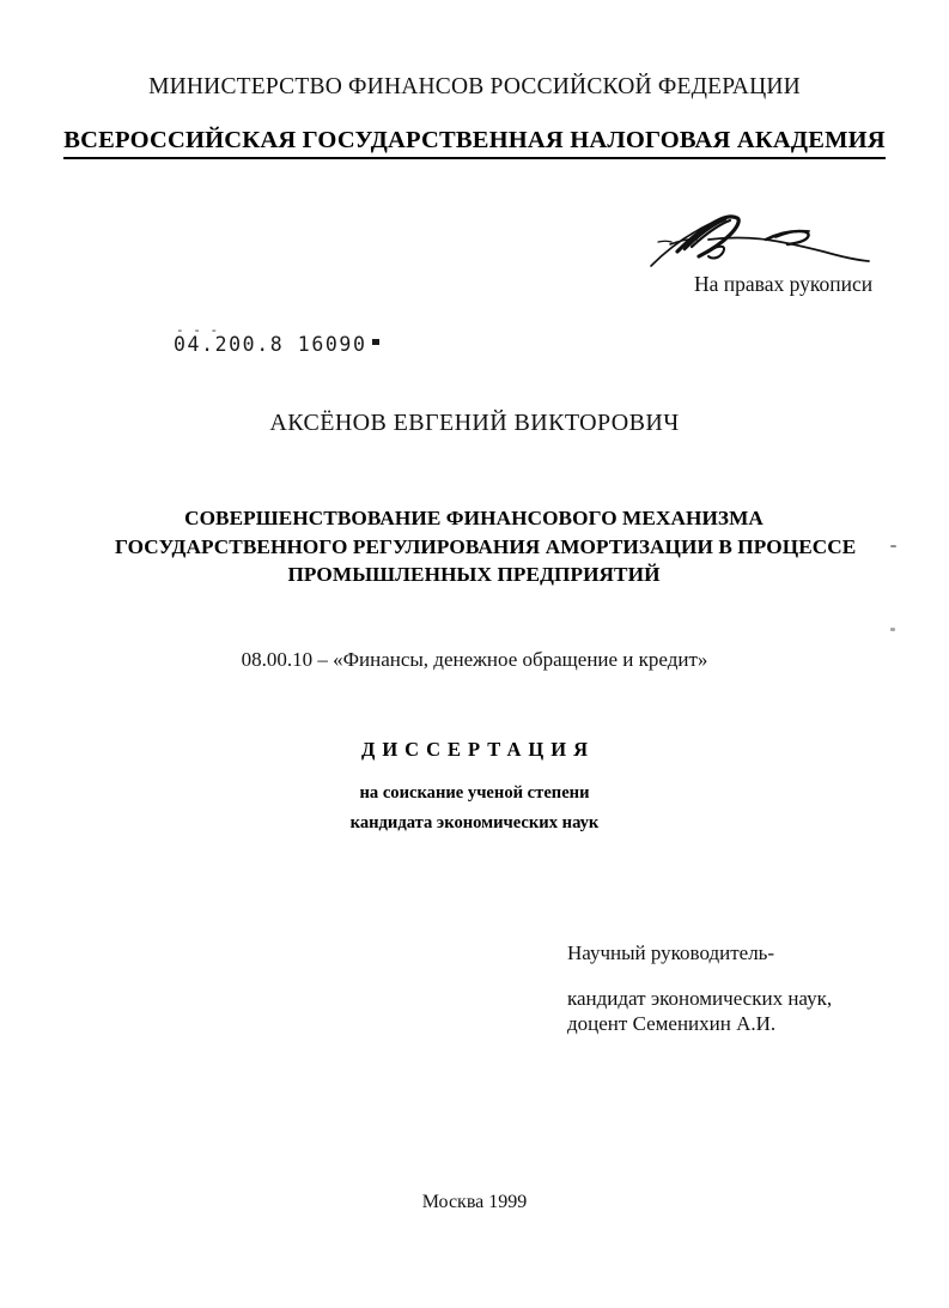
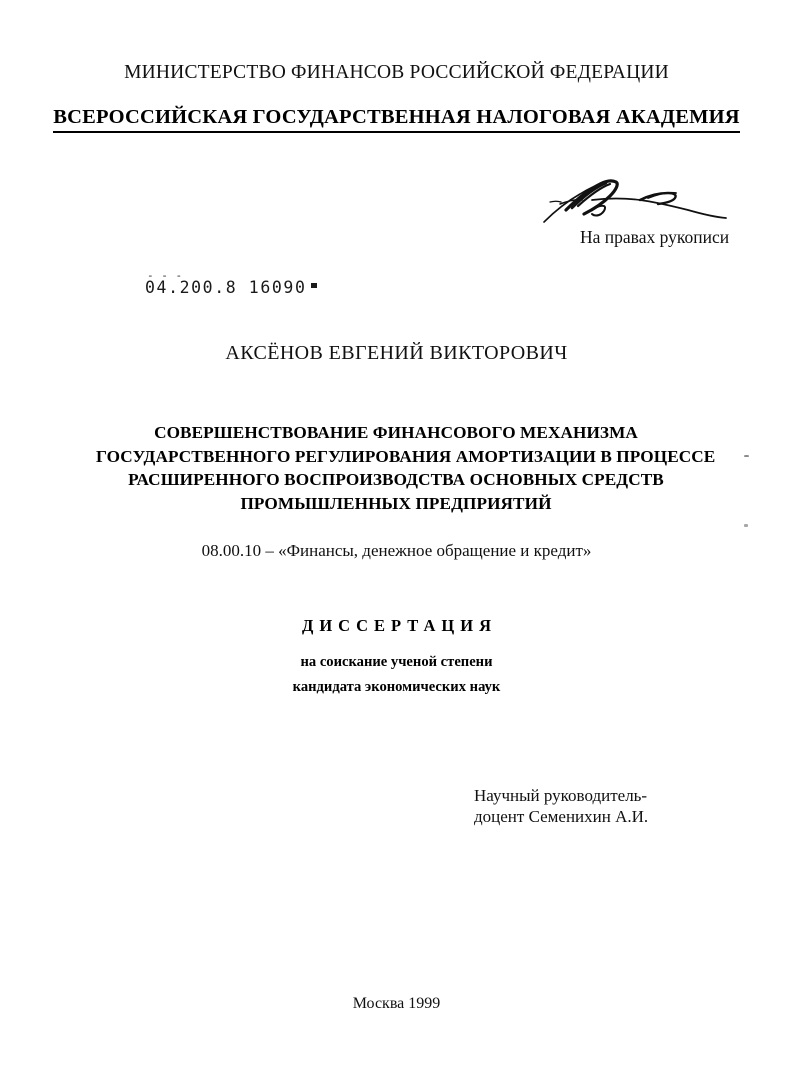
  МИНИСТЕРСТВО ФИНАНСОВ РОССИЙСКОЙ ФЕДЕРАЦИИ
  ВСЕРОССИЙСКАЯ ГОСУДАРСТВЕННАЯ НАЛОГОВАЯ АКАДЕМИЯ
  На правах рукописи
  - - -
  04.200.8 16090
  АКСЁНОВ ЕВГЕНИЙ ВИКТОРОВИЧ
  СОВЕРШЕНСТВОВАНИЕ ФИНАНСОВОГО МЕХАНИЗМА
  ГОСУДАРСТВЕННОГО РЕГУЛИРОВАНИЯ АМОРТИЗАЦИИ В ПРОЦЕССЕ
+ РАСШИРЕННОГО ВОСПРОИЗВОДСТВА ОСНОВНЫХ СРЕДСТВ
  ПРОМЫШЛЕННЫХ ПРЕДПРИЯТИЙ
  08.00.10 – «Финансы, денежное обращение и кредит»
  ДИССЕРТАЦИЯ
  на соискание ученой степени
  кандидата экономических наук
  Научный руководитель-
- кандидат экономических наук,
  доцент Семенихин А.И.
  Москва 1999
